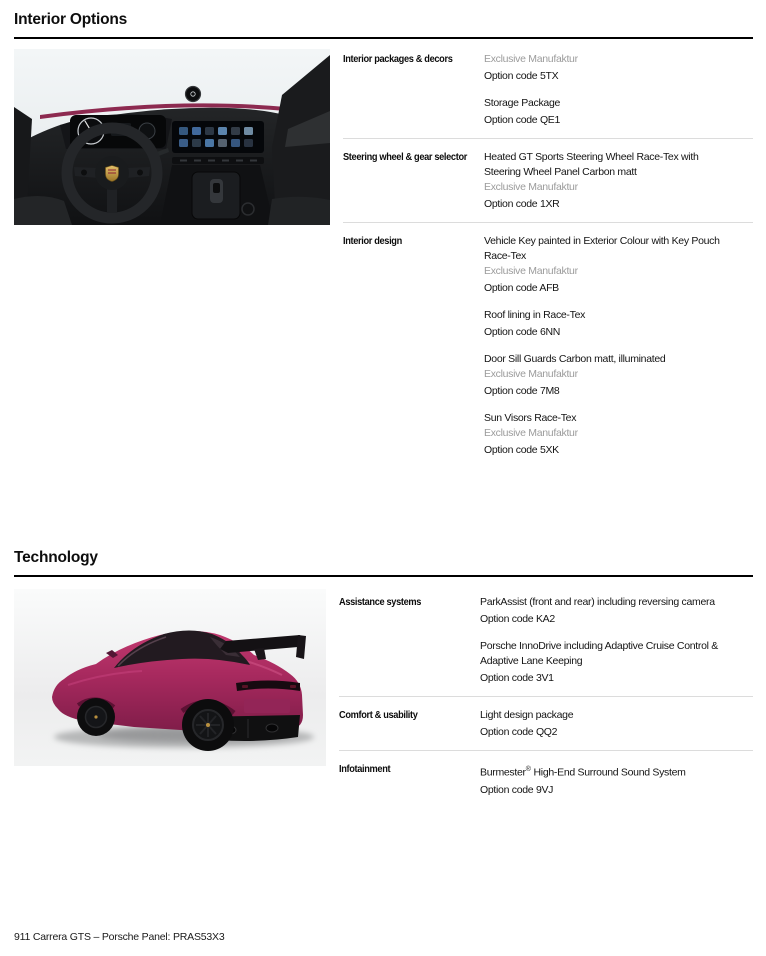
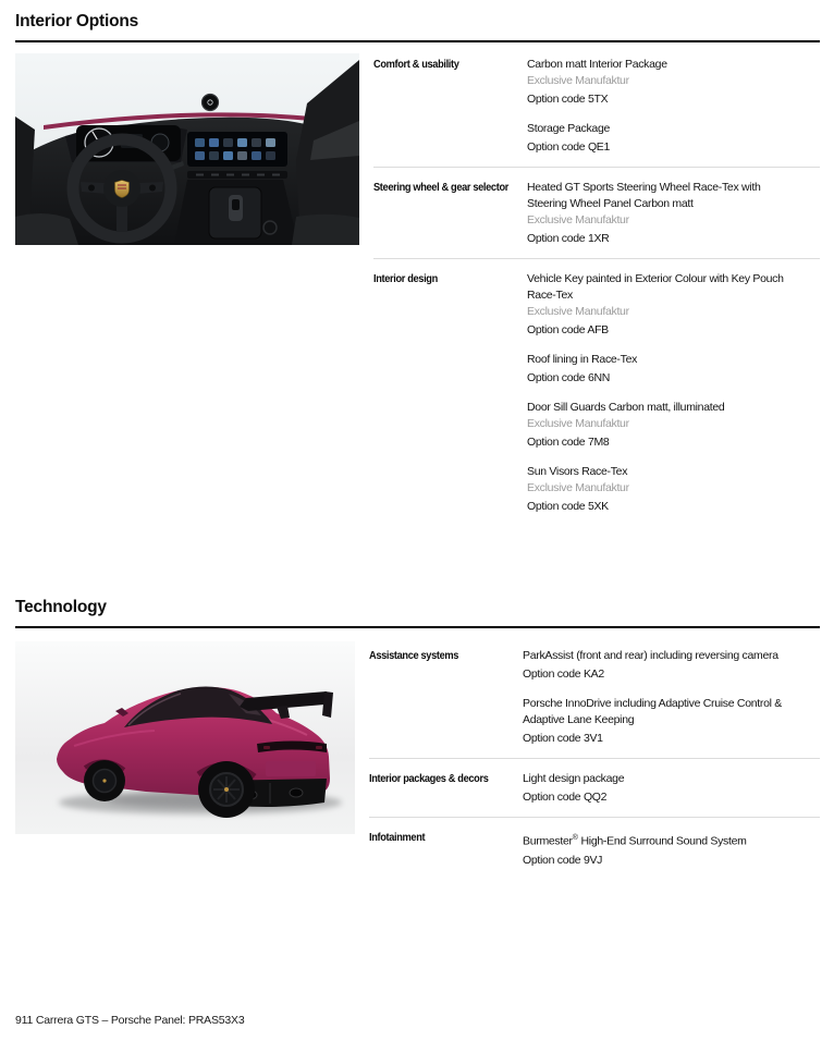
  Interior Options
- Interior packages & decors
+ Comfort & usability
+ Carbon matt Interior Package
  Exclusive Manufaktur
  Option code 5TX
  Storage Package
  Option code QE1
  Steering wheel & gear selector
  Heated GT Sports Steering Wheel Race-Tex with
  Steering Wheel Panel Carbon matt
  Exclusive Manufaktur
  Option code 1XR
  Interior design
  Vehicle Key painted in Exterior Colour with Key Pouch
  Race-Tex
  Exclusive Manufaktur
  Option code AFB
  Roof lining in Race-Tex
  Option code 6NN
  Door Sill Guards Carbon matt, illuminated
  Exclusive Manufaktur
  Option code 7M8
  Sun Visors Race-Tex
  Exclusive Manufaktur
  Option code 5XK
  Technology
  Assistance systems
  ParkAssist (front and rear) including reversing camera
  Option code KA2
  Porsche InnoDrive including Adaptive Cruise Control &
  Adaptive Lane Keeping
  Option code 3V1
- Comfort & usability
+ Interior packages & decors
  Light design package
  Option code QQ2
  Infotainment
  Burmester High-End Surround Sound System
  Option code 9VJ
  911 Carrera GTS – Porsche Panel: PRAS53X3
